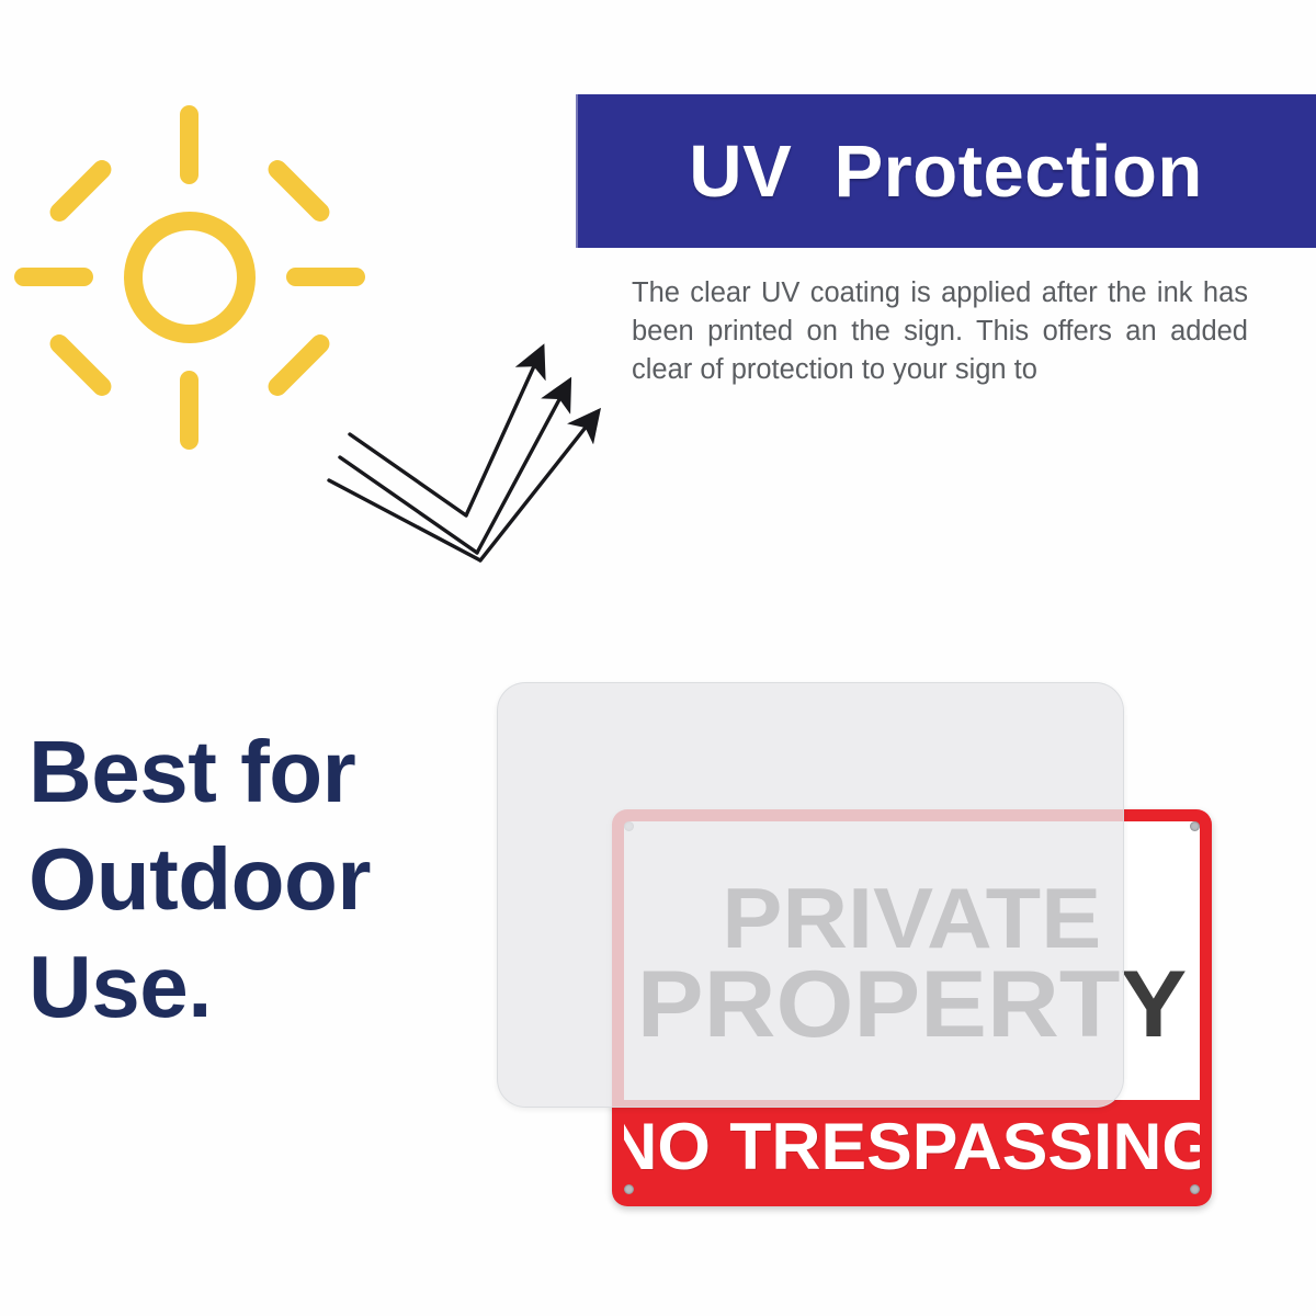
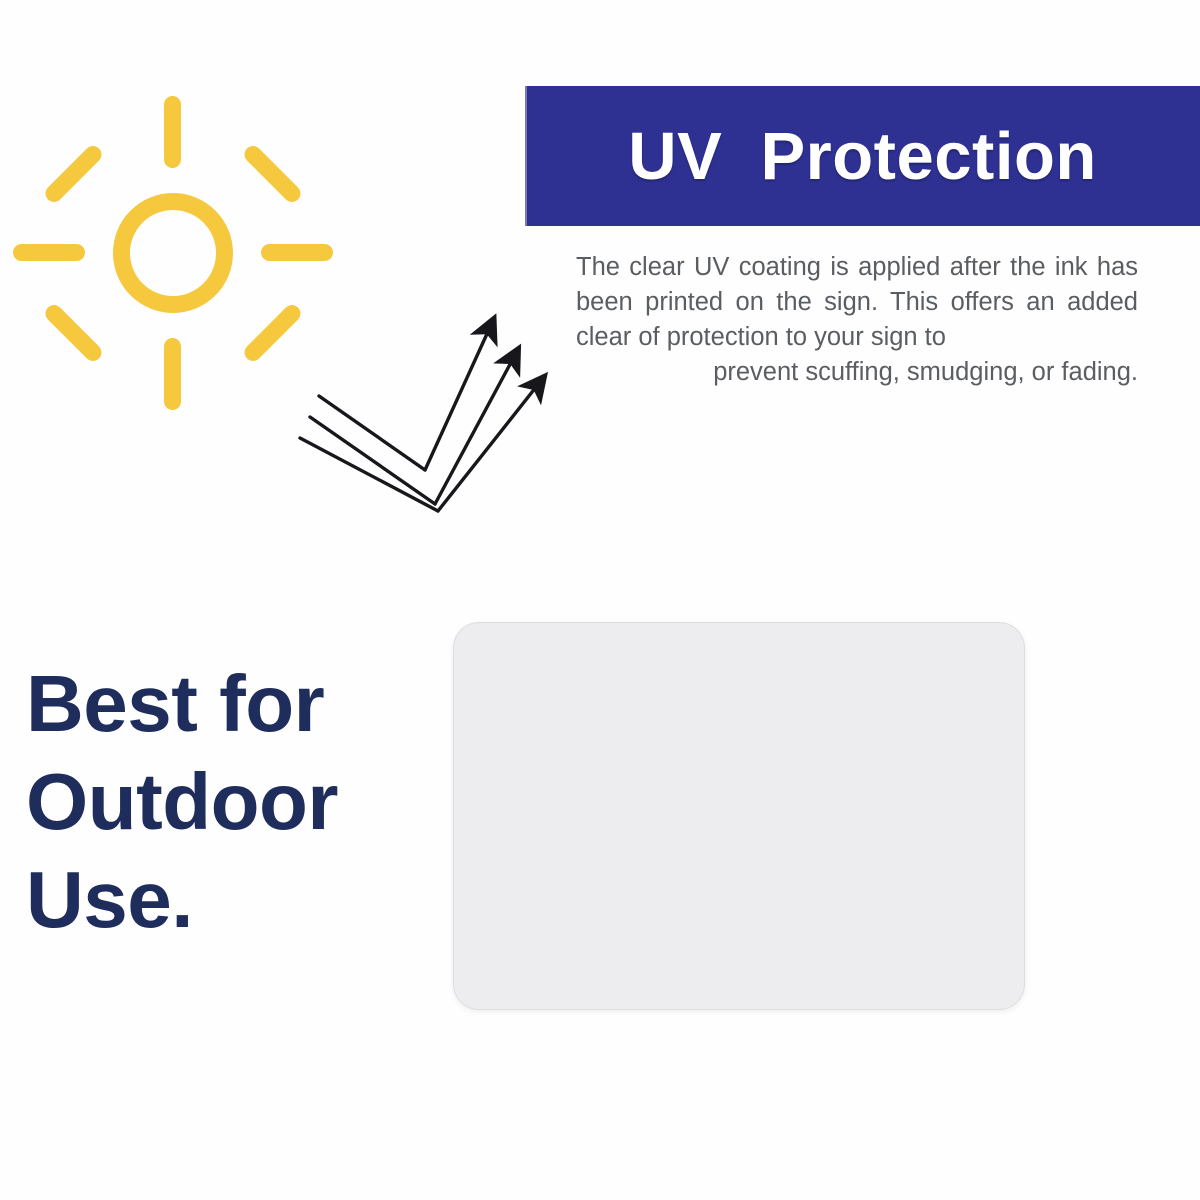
  UV Protection
  The clear UV coating is applied after the ink has been printed on the sign. This offers an added clear of protection to your sign to
+ prevent scuffing, smudging, or fading.
  Best for
  Outdoor
  Use.
- PRIVATE
- PROPERTY
- NO TRESPASSING
